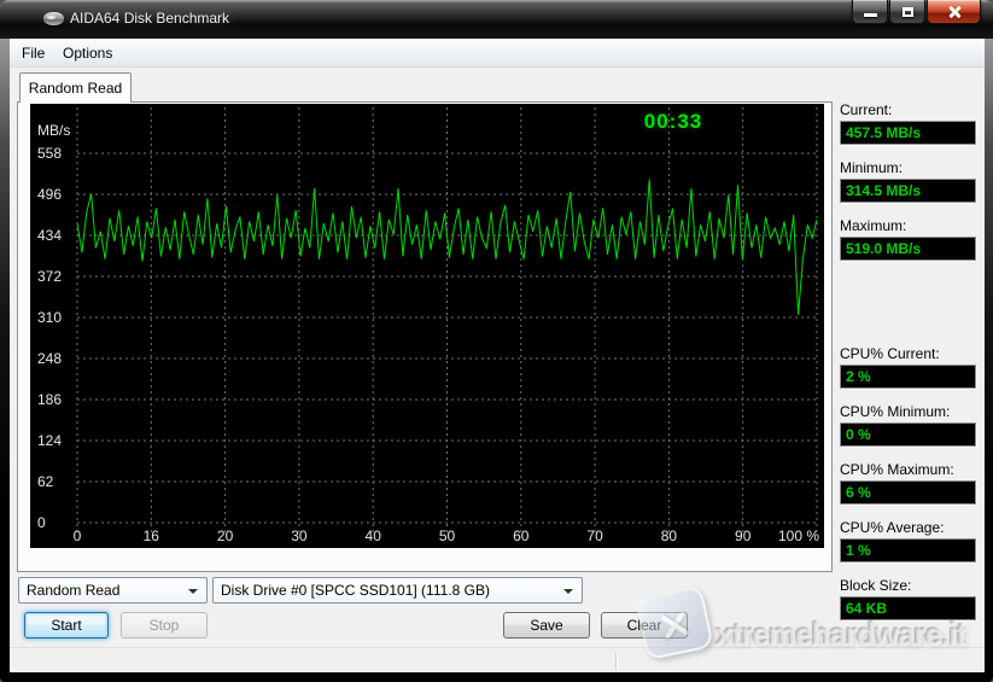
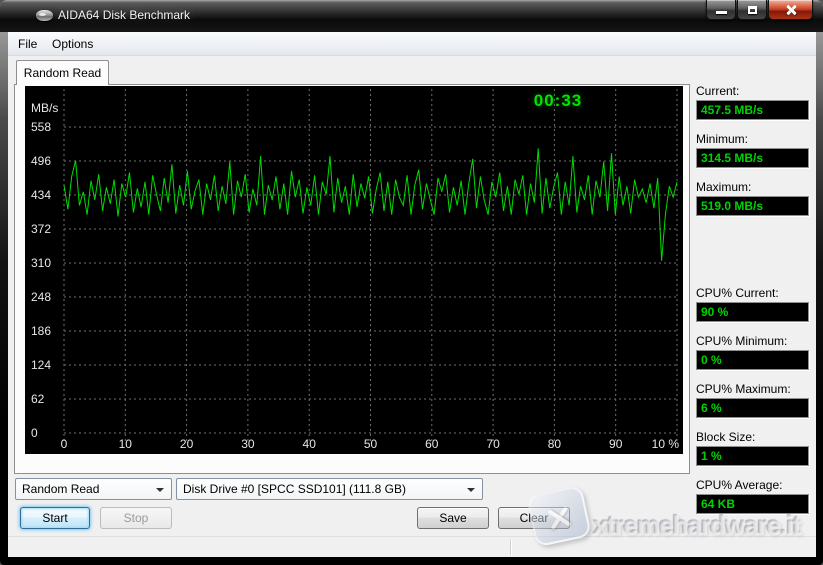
  AIDA64 Disk Benchmark
  File
  Options
  Random Read
  0
  62
  124
  186
  248
  310
  372
  434
  496
  558
  0
- 16
+ 10
  20
  30
  40
  50
  60
  70
  80
  90
- 100 %
+ 10 %
  MB/s
  00:33
  Current:
  457.5 MB/s
  Minimum:
  314.5 MB/s
  Maximum:
  519.0 MB/s
  CPU% Current:
- 2 %
+ 90 %
  CPU% Minimum:
  0 %
  CPU% Maximum:
  6 %
- CPU% Average:
+ Block Size:
  1 %
- Block Size:
+ CPU% Average:
  64 KB
  Random Read
  Disk Drive #0 [SPCC SSD101] (111.8 GB)
  Start
  Stop
  Save
  Clear
  xtremehardware.it
